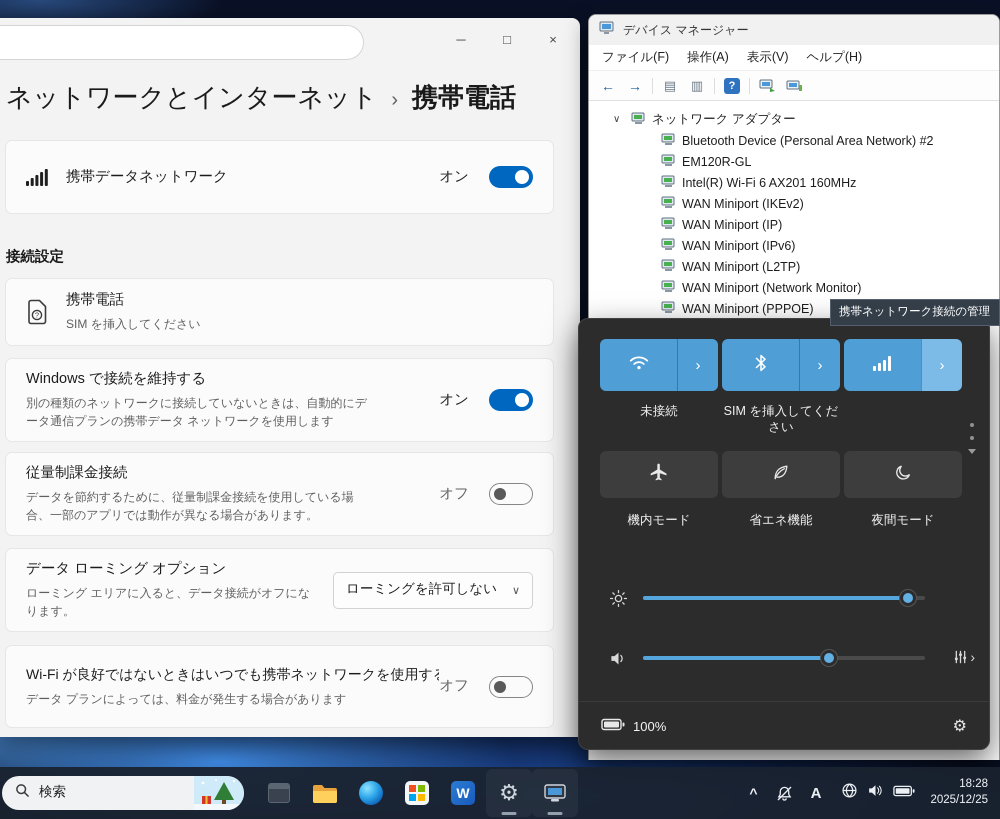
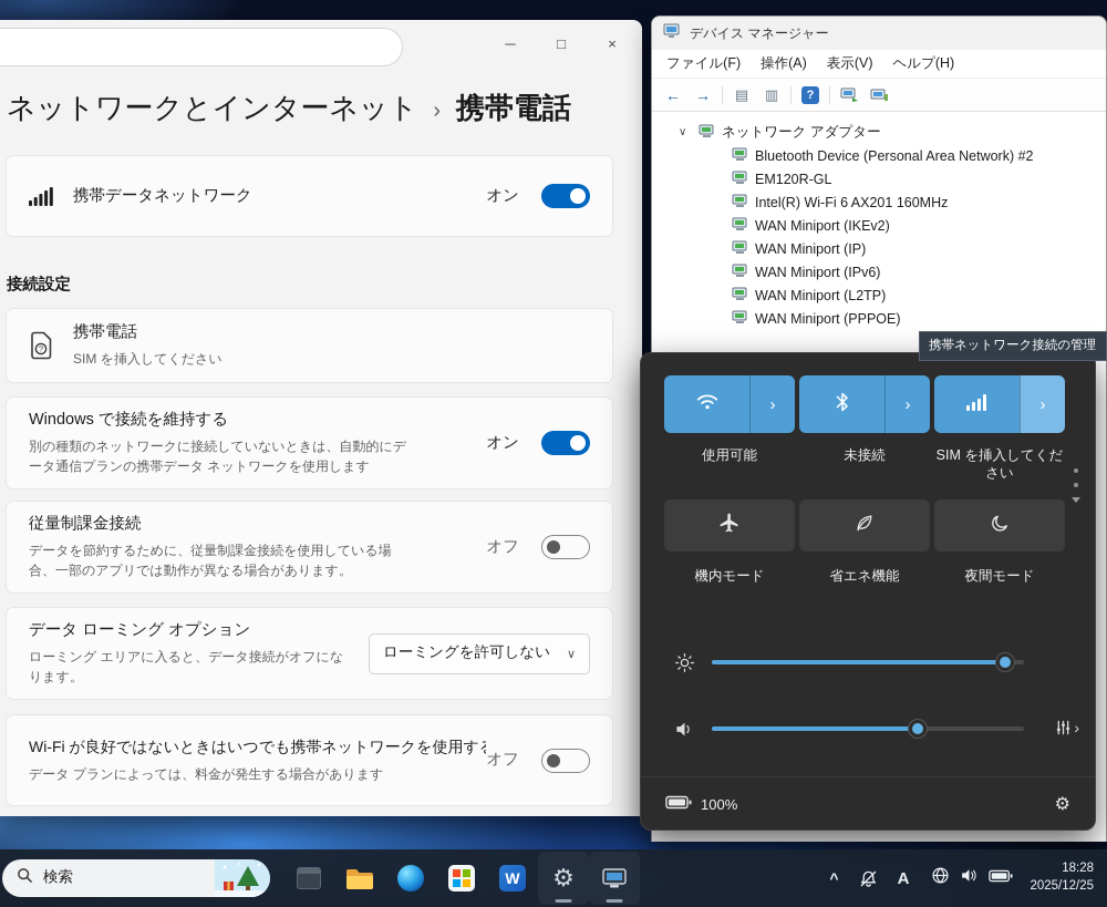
  ─
  □
  ×
  ネットワークとインターネット
  ›
  携帯電話
  携帯データネットワーク
  オン
  接続設定
  ?
  携帯電話
  SIM を挿入してください
  Windows で接続を維持する
  別の種類のネットワークに接続していないときは、自動的にデータ通信プランの携帯データ ネットワークを使用します
  オン
  従量制課金接続
  データを節約するために、従量制課金接続を使用している場合、一部のアプリでは動作が異なる場合があります。
  オフ
  データ ローミング オプション
  ローミング エリアに入ると、データ接続がオフになります。
  ローミングを許可しない
  ∨
  Wi-Fi が良好ではないときはいつでも携帯ネットワークを使用す
  データ プランによっては、料金が発生する場合があります
  オフ
  デバイス マネージャー
  ファイル(F)
  操作(A)
  表示(V)
  ヘルプ(H)
  ←
  →
  ▤
  ▥
  ?
  ∨
  ネットワーク アダプター
  Bluetooth Device (Personal Area Network) #2
  EM120R-GL
  Intel(R) Wi-Fi 6 AX201 160MHz
  WAN Miniport (IKEv2)
  WAN Miniport (IP)
  WAN Miniport (IPv6)
  WAN Miniport (L2TP)
- WAN Miniport (Network Monitor)
  WAN Miniport (PPPOE)
  携帯ネットワーク接続の管理
  ›
  ›
  ›
+ 使用可能
  未接続
  SIM を挿入してください
  機内モード
  省エネ機能
  夜間モード
  ›
  100%
  ⚙
  検索
  W
  ⚙
  ^
  A
  18:28
  2025/12/25
